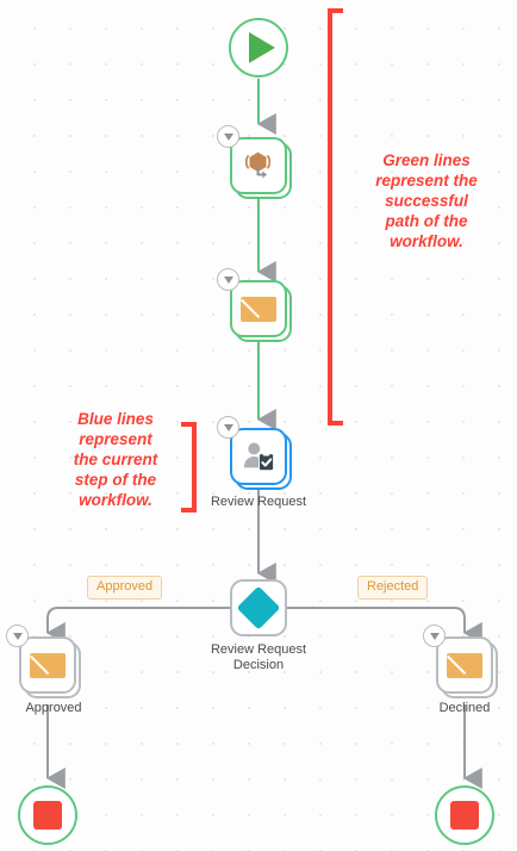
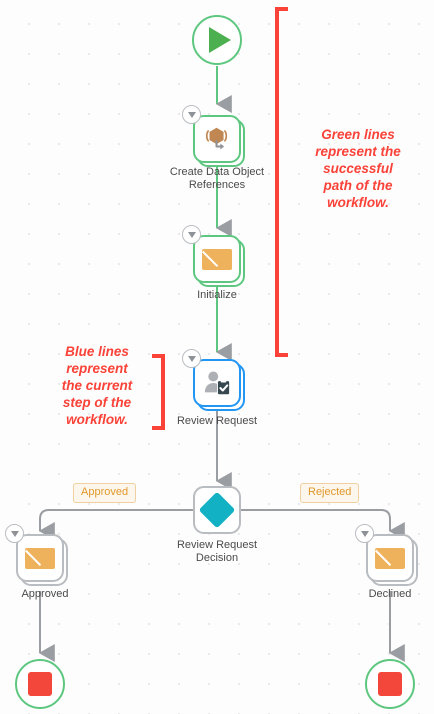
+ Create Data Object
+ References
+ Initialize
  Review Request
  Review Request
  Decision
  Approved
  Rejected
  Approved
  Declined
  Green lines
  represent the
  successful
  path of the
  workflow.
  Blue lines
  represent
  the current
  step of the
  workflow.
